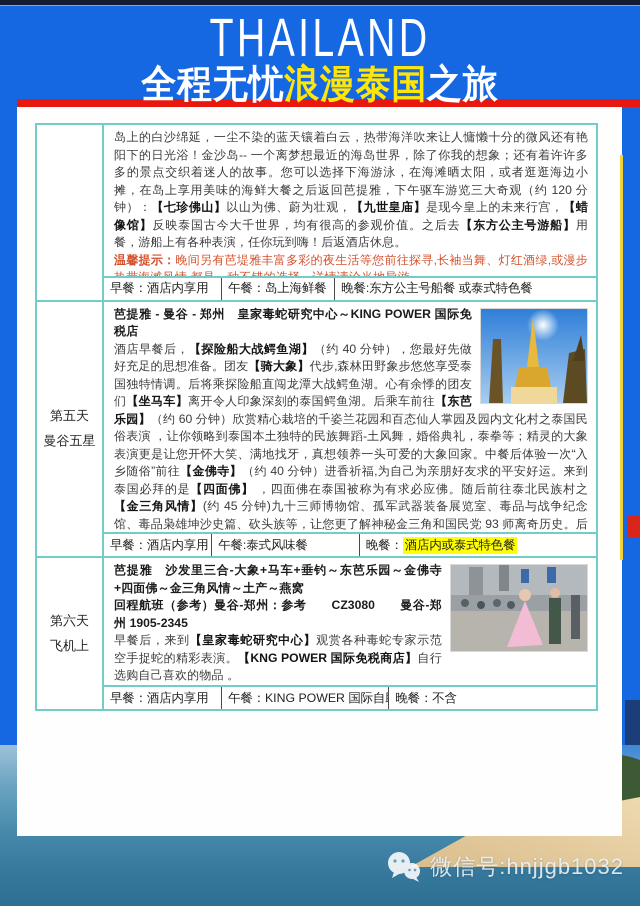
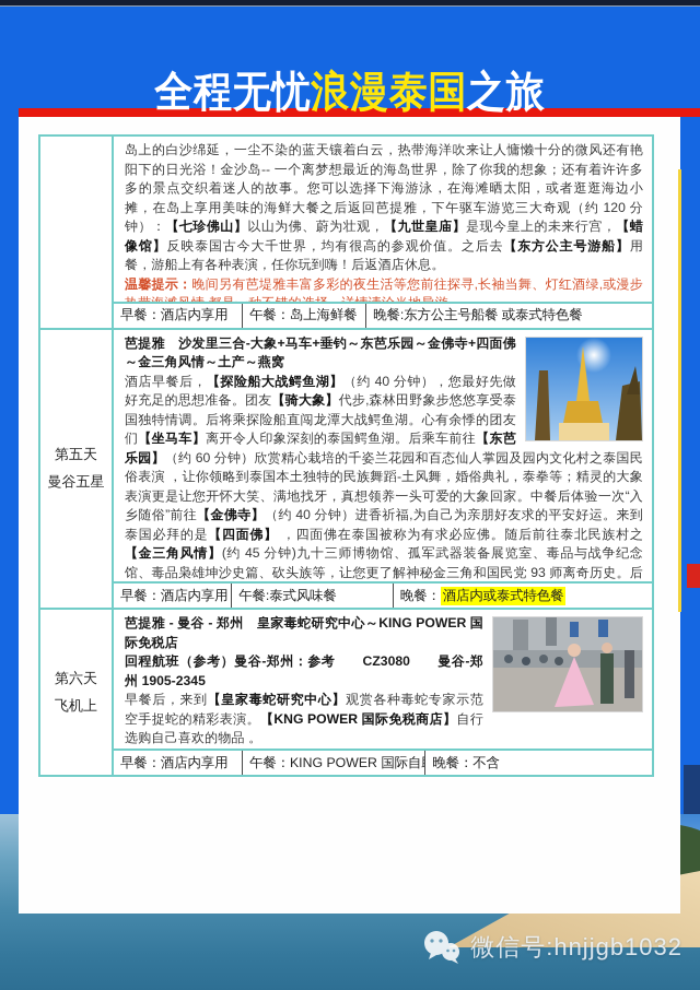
- THAILAND
  全程无忧浪漫泰国之旅
  岛上的白沙绵延，一尘不染的蓝天镶着白云，热带海洋吹来让人慵懒十分的微风还有艳阳下的日光浴！金沙岛-- 一个离梦想最近的海岛世界，除了你我的想象；还有着许许多多的景点交织着迷人的故事。您可以选择下海游泳，在海滩晒太阳，或者逛逛海边小摊，在岛上享用美味的海鲜大餐之后返回芭提雅，下午驱车游览三大奇观（约 120 分钟）：【七珍佛山】以山为佛、蔚为壮观，【九世皇庙】是现今皇上的未来行宫，【蜡像馆】反映泰国古今大千世界，均有很高的参观价值。之后去【东方公主号游船】用餐，游船上有各种表演，任你玩到嗨！后返酒店休息。
  早餐：酒店内享用
  午餐：岛上海鲜餐
  晚餐:
  东方公主号船餐 或泰式特色餐
  第五天
  曼谷五星
- 芭提雅 - 曼谷 - 郑州 皇家毒蛇研究中心～KING POWER 国际免税店
+ 芭提雅 沙发里三合-大象+马车+垂钓～东芭乐园～金佛寺+四面佛～金三角风情～土产～燕窝
  酒店早餐后，【探险船大战鳄鱼湖】（约 40 分钟），您最好先做好充足的思想准备。团友【骑大象】代步,森林田野象步悠悠享受泰国独特情调。后将乘探险船直闯龙潭大战鳄鱼湖。心有余悸的团友们【坐马车】离开令人印象深刻的泰国鳄鱼湖。后乘车前往【东芭乐园】（约 60 分钟）欣赏精心栽培的千姿兰花园和百态仙人掌园及园内文化村之泰国民俗表演 ，让你领略到泰国本土独特的民族舞蹈-土风舞，婚俗典礼，泰拳等；精灵的大象表演更是让您开怀大笑、满地找牙，真想领养一头可爱的大象回家。中餐后体验一次“入乡随俗”前往【金佛寺】（约 40 分钟）进香祈福,为自己为亲朋好友求的平安好运。来到泰国必拜的是【四面佛】 ，四面佛在泰国被称为有求必应佛。随后前往泰北民族村之【金三角风情】(约 45 分钟)九十三师博物馆、孤军武器装备展览室、毒品与战争纪念馆、毒品枭雄坤沙史篇、砍头族等，让您更了解神秘金三角和国民党 93 师离奇历史。后
  早餐：酒店内享用
  午餐:泰式风味餐
  晚餐：
  酒店内或泰式特色餐
  第六天
  飞机上
- 芭提雅 沙发里三合-大象+马车+垂钓～东芭乐园～金佛寺+四面佛～金三角风情～土产～燕窝
+ 芭提雅 - 曼谷 - 郑州 皇家毒蛇研究中心～KING POWER 国际免税店
  回程航班（参考）曼谷-郑州：参考 CZ3080 曼谷-郑州 1905-2345
  早餐后，来到【皇家毒蛇研究中心】观赏各种毒蛇专家示范空手捉蛇的精彩表演。【KNG POWER 国际免税商店】自行选购自己喜欢的物品 。
  早餐：酒店内享用
  午餐：KING POWER 国际自
  晚餐：
  不含
  微信号:hnjjgb1032
